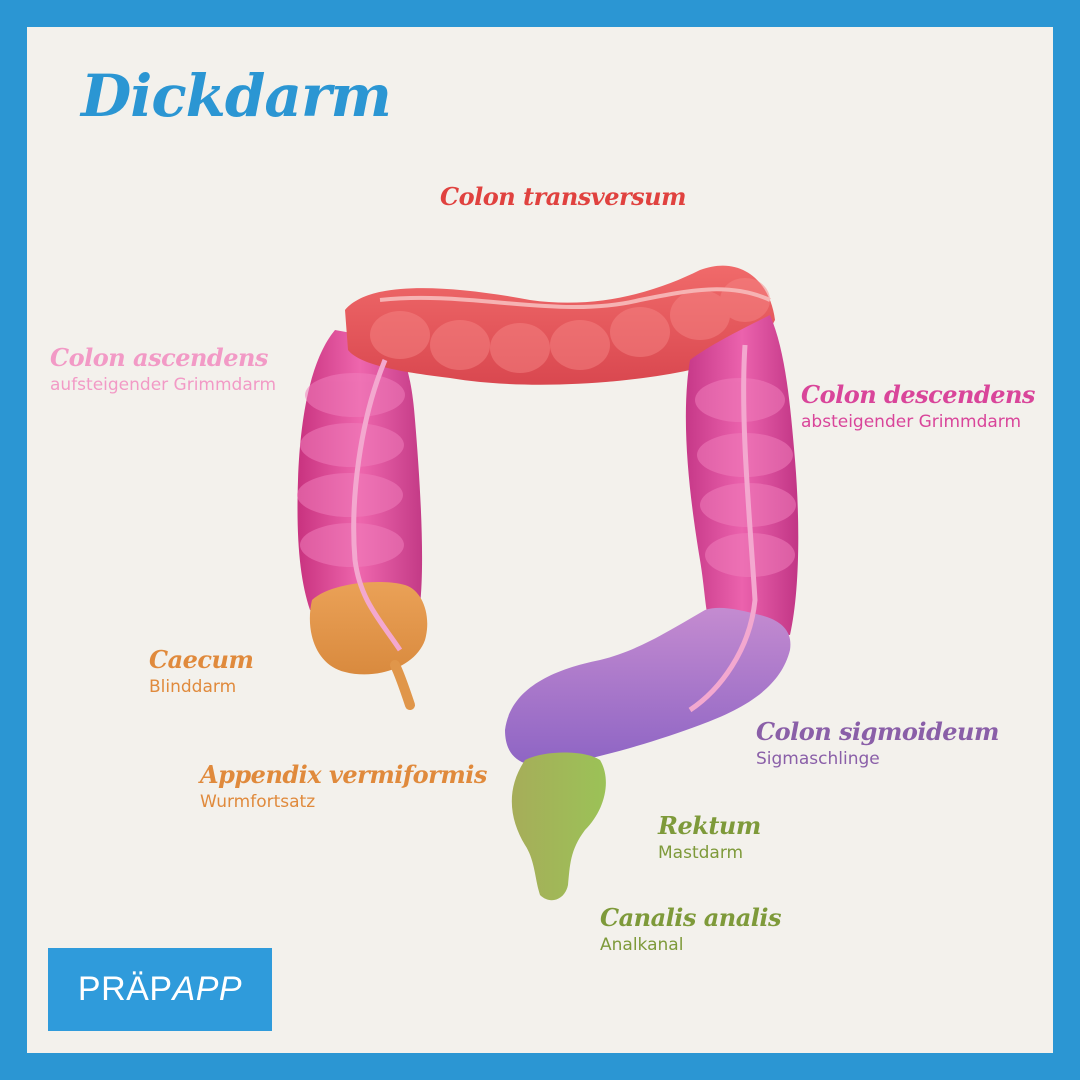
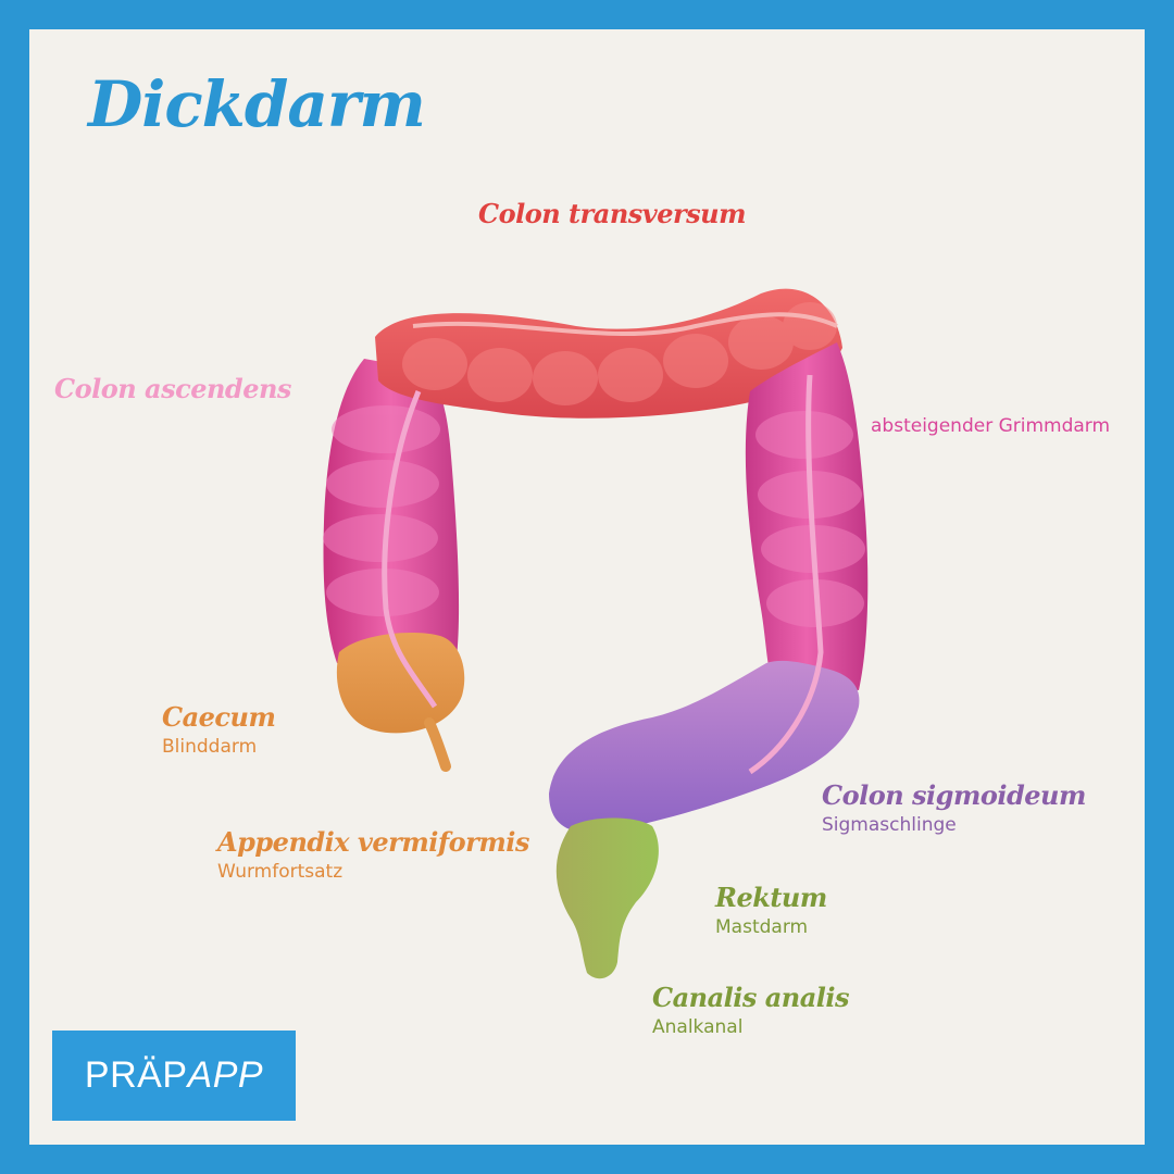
  Dickdarm
  Colon transversum
  Colon ascendens
- aufsteigender Grimmdarm
- Colon descendens
  absteigender Grimmdarm
  Caecum
  Blinddarm
  Appendix vermiformis
  Wurmfortsatz
  Colon sigmoideum
  Sigmaschlinge
  Rektum
  Mastdarm
  Canalis analis
  Analkanal
  PRÄP
  APP
